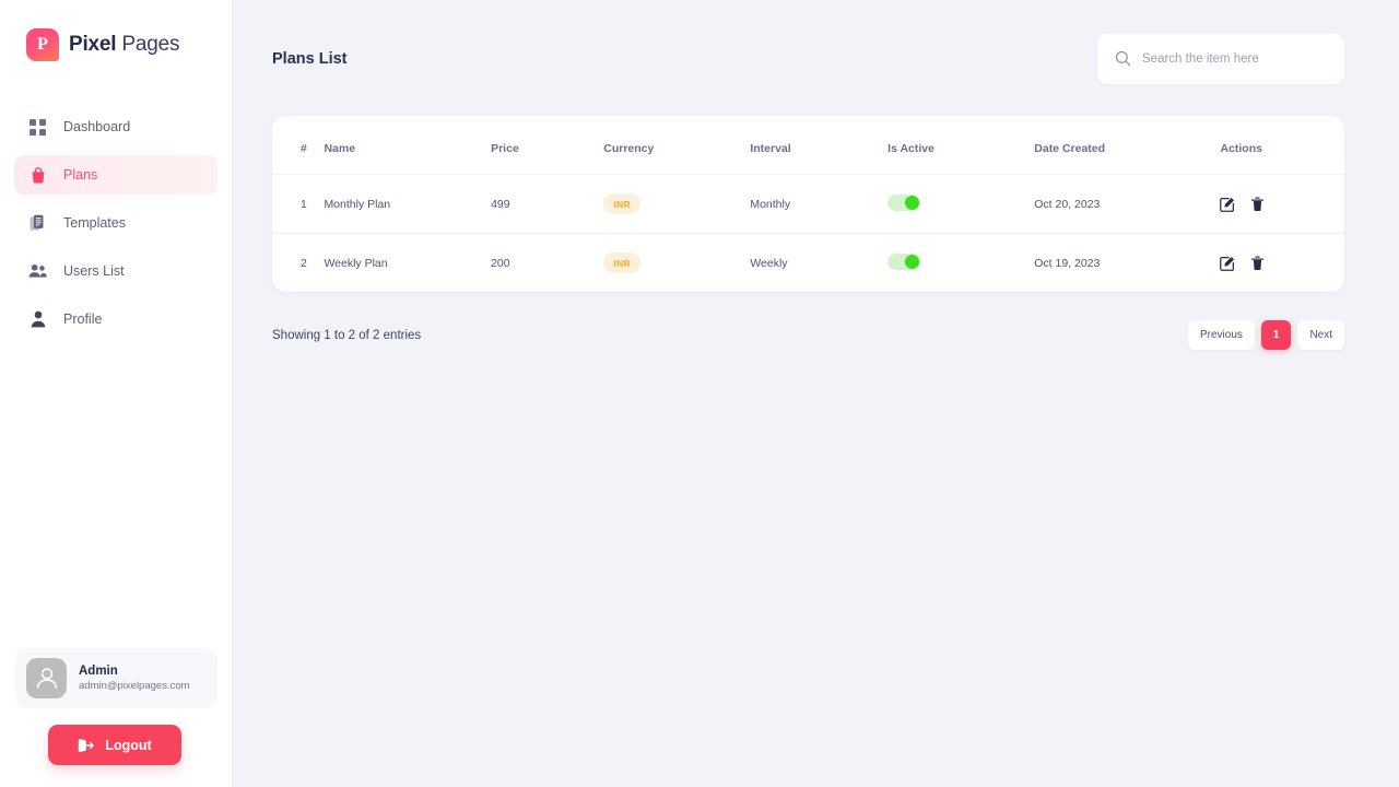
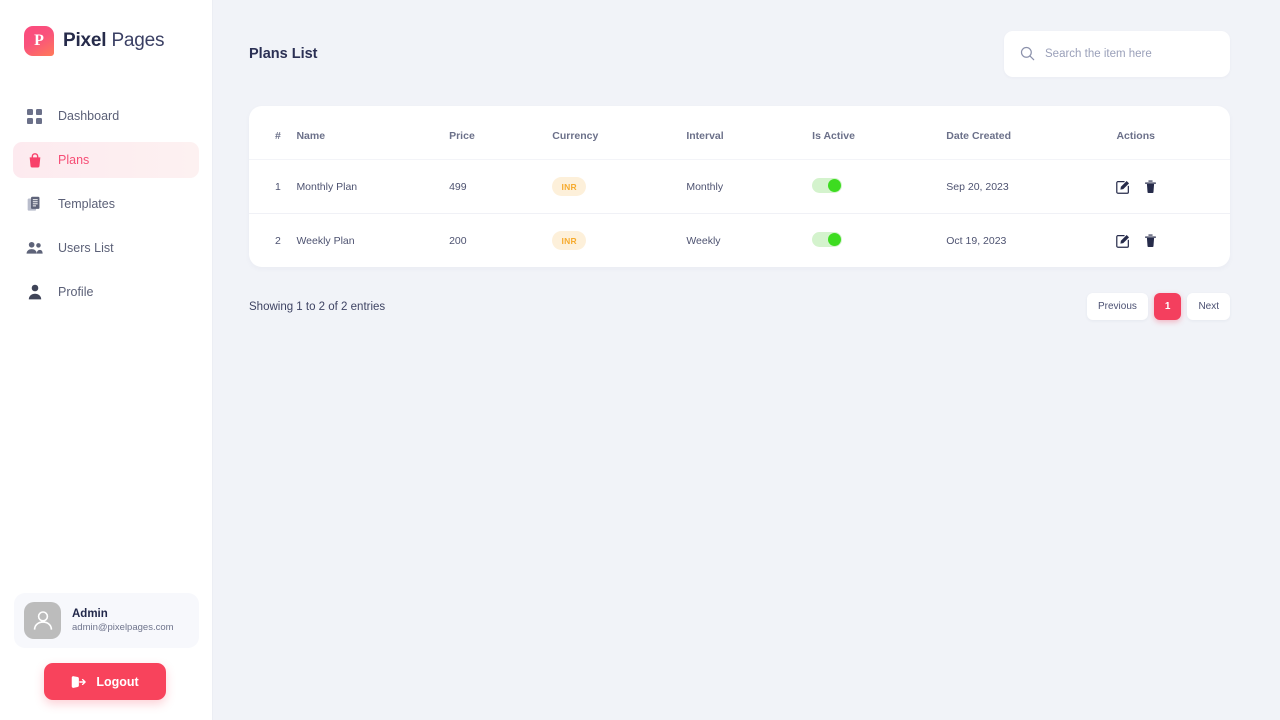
  P
  Pixel Pages
  Dashboard
  Plans
  Templates
  Users List
  Profile
  Admin
  admin@pixelpages.com
  Logout
  Plans List
  Search the item here
  #	Name	Price	Currency	Interval	Is Active	Date Created	Actions
- 1	Monthly Plan	499	INR	Monthly		Oct 20, 2023
+ 1	Monthly Plan	499	INR	Monthly		Sep 20, 2023
  2	Weekly Plan	200	INR	Weekly		Oct 19, 2023
  Showing 1 to 2 of 2 entries
  Previous
  1
  Next
